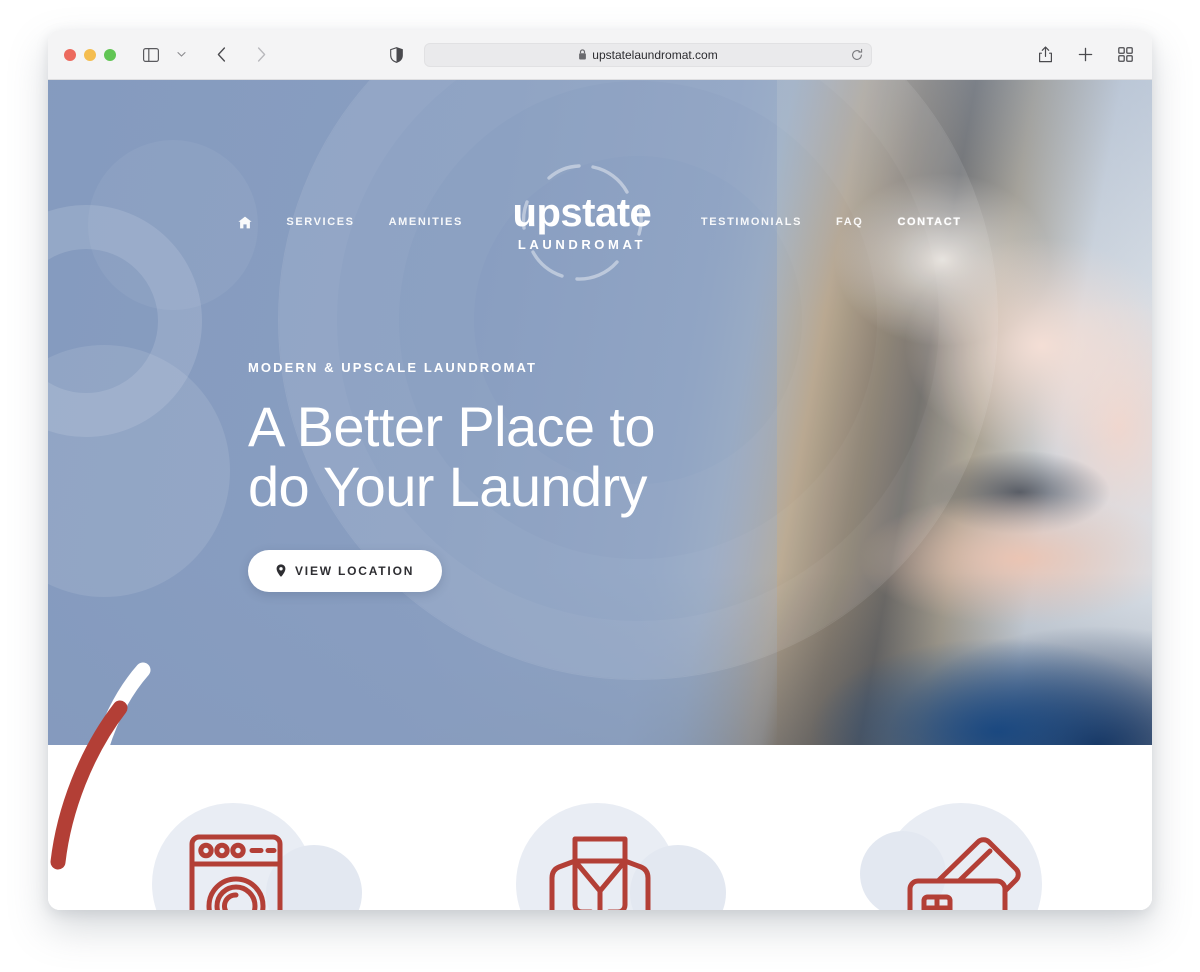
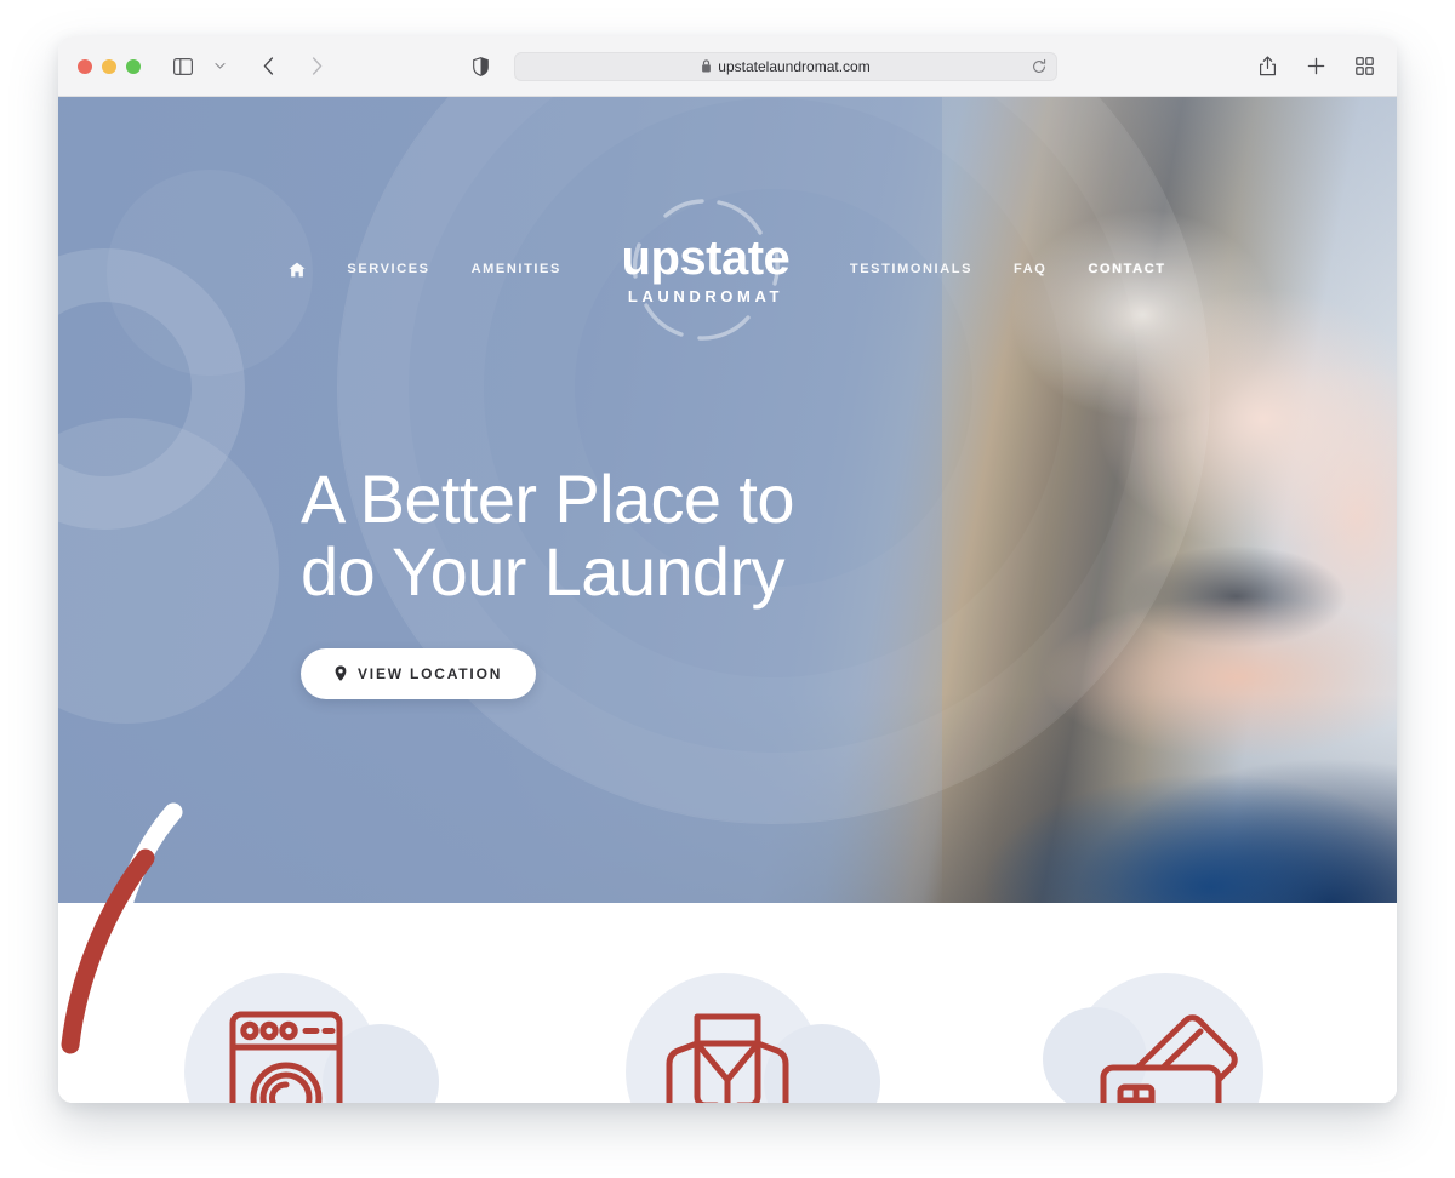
  upstatelaundromat.com
  SERVICES
  AMENITIES
  upstate
  LAUNDROMAT
  TESTIMONIALS
  FAQ
  CONTACT
- MODERN & UPSCALE LAUNDROMAT
  A Better Place to
  do Your Laundry
  VIEW LOCATION
